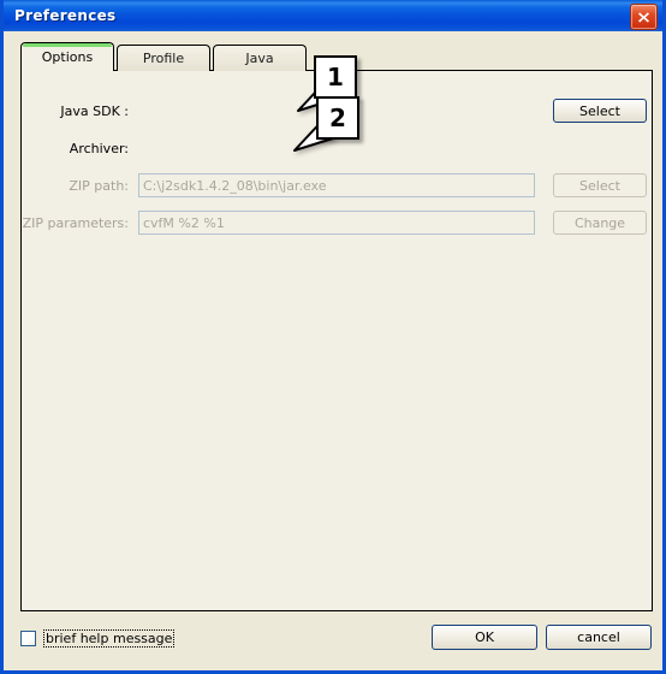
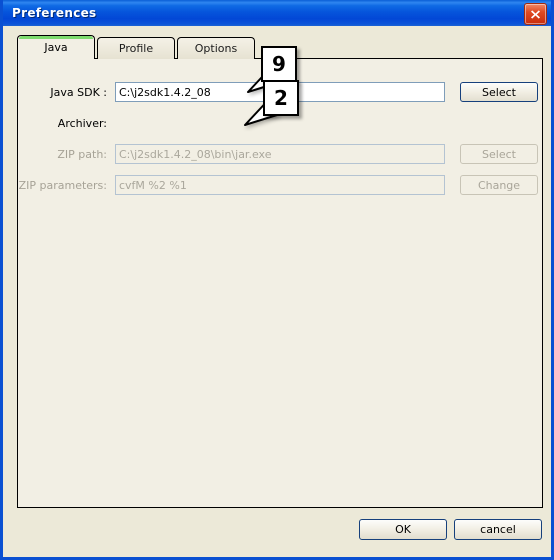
  Preferences
- Options
+ Java
  Profile
- Java
+ Options
  Java SDK :
+ C:\j2sdk1.4.2_08
  Select
  Archiver:
  ZIP path:
  C:\j2sdk1.4.2_08\bin\jar.exe
  Select
  ZIP parameters:
  cvfM %2 %1
  Change
- 1
+ 9
  2
- brief help message
  OK
  cancel
